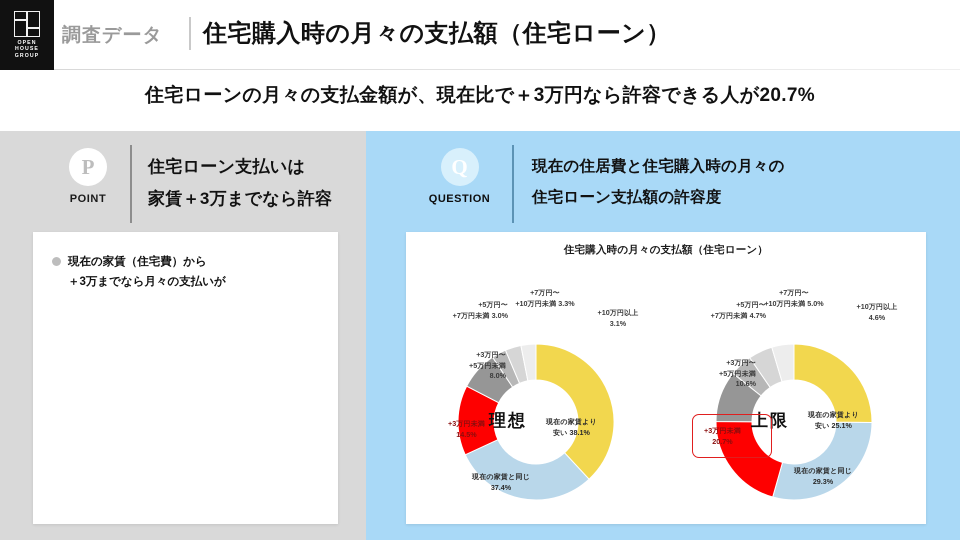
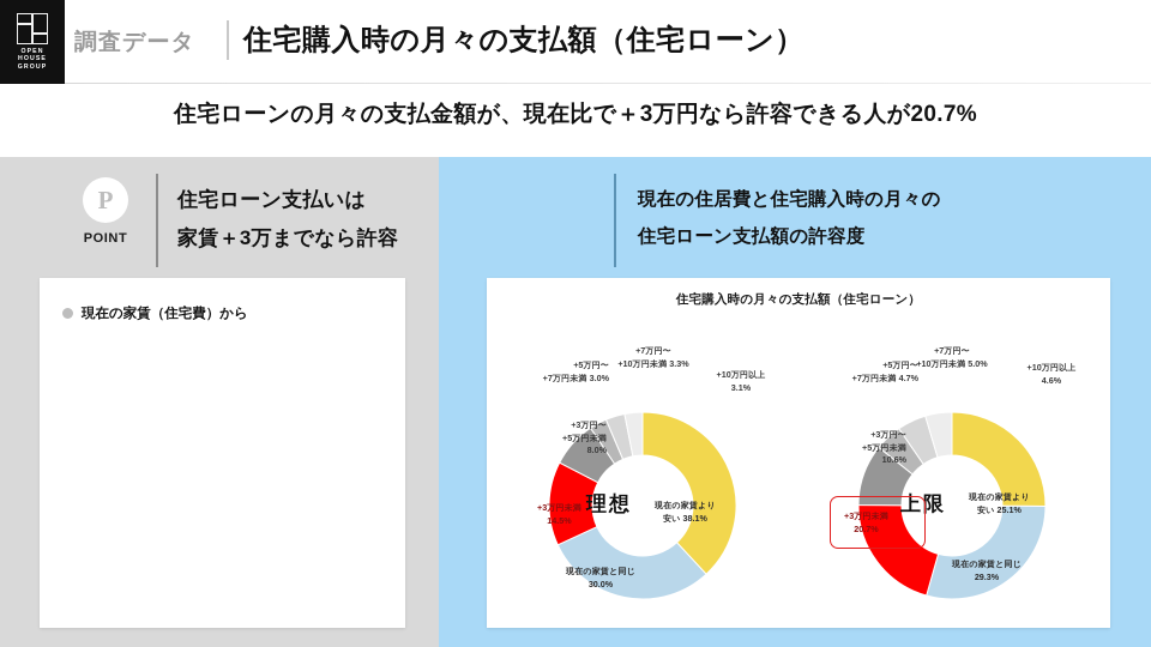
  調査データ
  住宅購入時の月々の支払額（住宅ローン）
  住宅ローンの月々の支払金額が、現在比で＋3万円なら許容できる人が20.7%
  P
  POINT
  住宅ローン支払いは
  家賃＋3万までなら許容
  現在の家賃（住宅費）から
- ＋3万までなら月々の支払いが
- Q
- QUESTION
  現在の住居費と住宅購入時の月々の
  住宅ローン支払額の許容度
  住宅購入時の月々の支払額（住宅ローン）
  理想
  現在の家賃より
  安い 38.1%
  現在の家賃と同じ
- 37.4%
+ 30.0%
  +3万円未満
  14.5%
  +3万円〜
  +5万円未満
  8.0%
  +5万円〜
  +7万円未満 3.0%
  +7万円〜
  +10万円未満 3.3%
  +10万円以上
  3.1%
  上限
  現在の家賃より
  安い 25.1%
  現在の家賃と同じ
  29.3%
  +3万円未満
  20.7%
  +3万円〜
  +5万円未満
  10.6%
  +5万円〜
  +7万円未満 4.7%
  +7万円〜
  +10万円未満 5.0%
  +10万円以上
  4.6%
